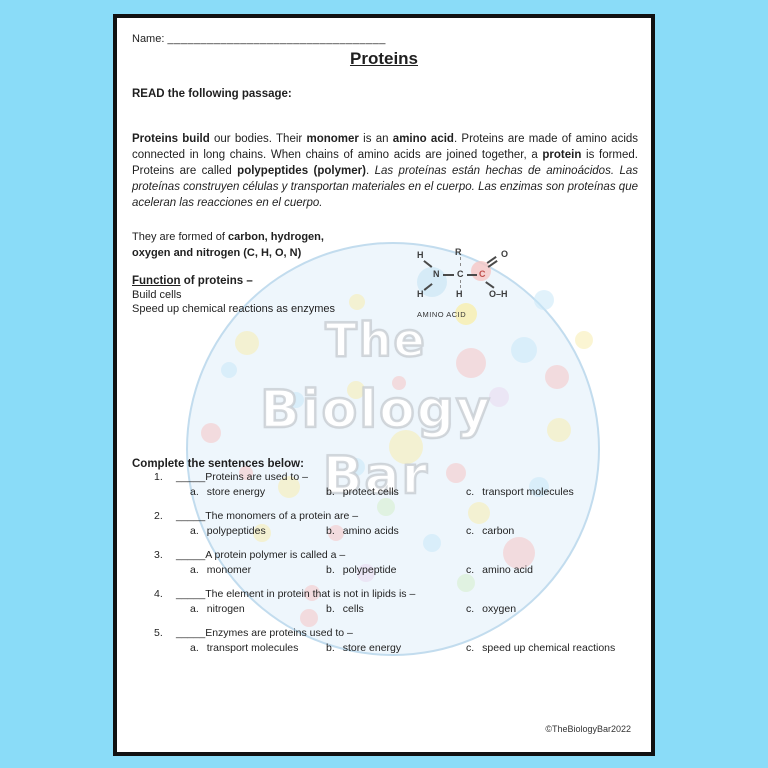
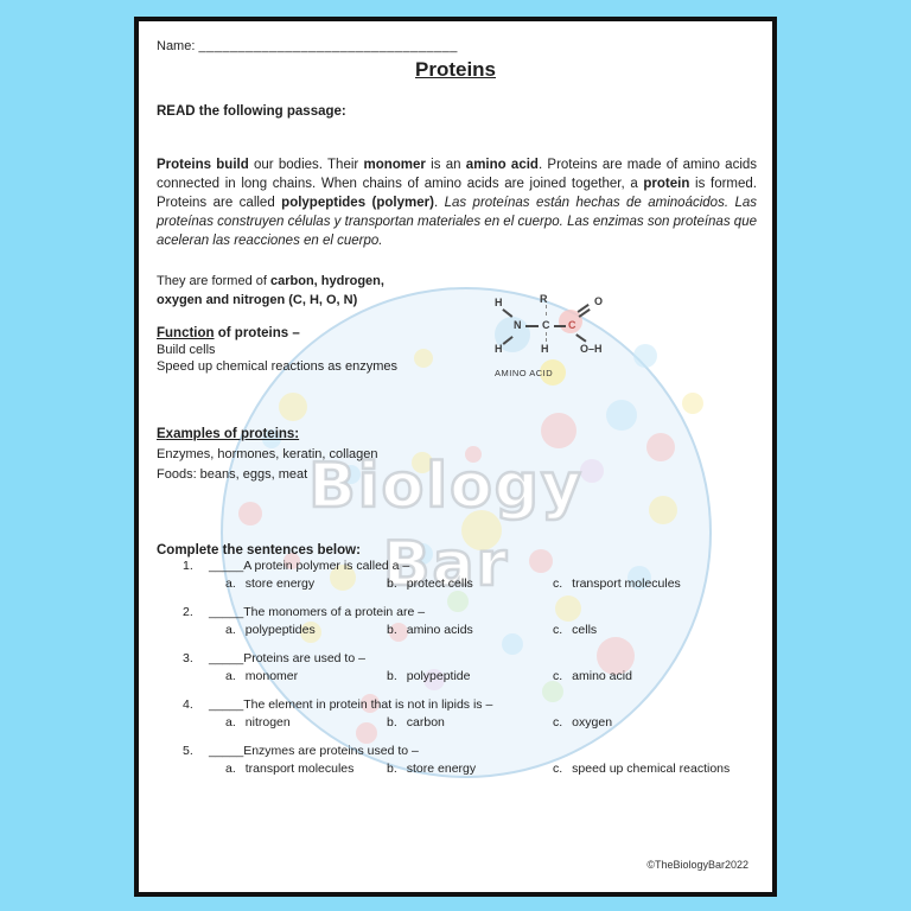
- The
  Biology
  Bar
  Name: _________________________________
  Proteins
  READ the following passage:
  Proteins build our bodies. Their monomer is an amino acid. Proteins are made of amino acids connected in long chains. When chains of amino acids are joined together, a protein is formed. Proteins are called polypeptides (polymer). Las proteínas están hechas de aminoácidos. Las proteínas construyen células y transportan materiales en el cuerpo. Las enzimas son proteínas que aceleran las reacciones en el cuerpo.
  They are formed of carbon, hydrogen,
  oxygen and nitrogen (C, H, O, N)
  H
  R
  O
  N
  C
  C
  H
  H
  O–H
  AMINO ACID
  Function of proteins –
  Build cells
  Speed up chemical reactions as enzymes
+ Examples of proteins:
+ Enzymes, hormones, keratin, collagen
+ Foods: beans, eggs, meat
  Complete the sentences below:
- 1. _____Proteins are used to –
+ 1. _____A protein polymer is called a –
  a. store energy
  b. protect cells
  c. transport molecules
  2. _____The monomers of a protein are –
  a. polypeptides
  b. amino acids
- c. carbon
+ c. cells
- 3. _____A protein polymer is called a –
+ 3. _____Proteins are used to –
  a. monomer
  b. polypeptide
  c. amino acid
  4. _____The element in protein that is not in lipids is –
  a. nitrogen
- b. cells
+ b. carbon
  c. oxygen
  5. _____Enzymes are proteins used to –
  a. transport molecules
  b. store energy
  c. speed up chemical reactions
  ©TheBiologyBar2022
